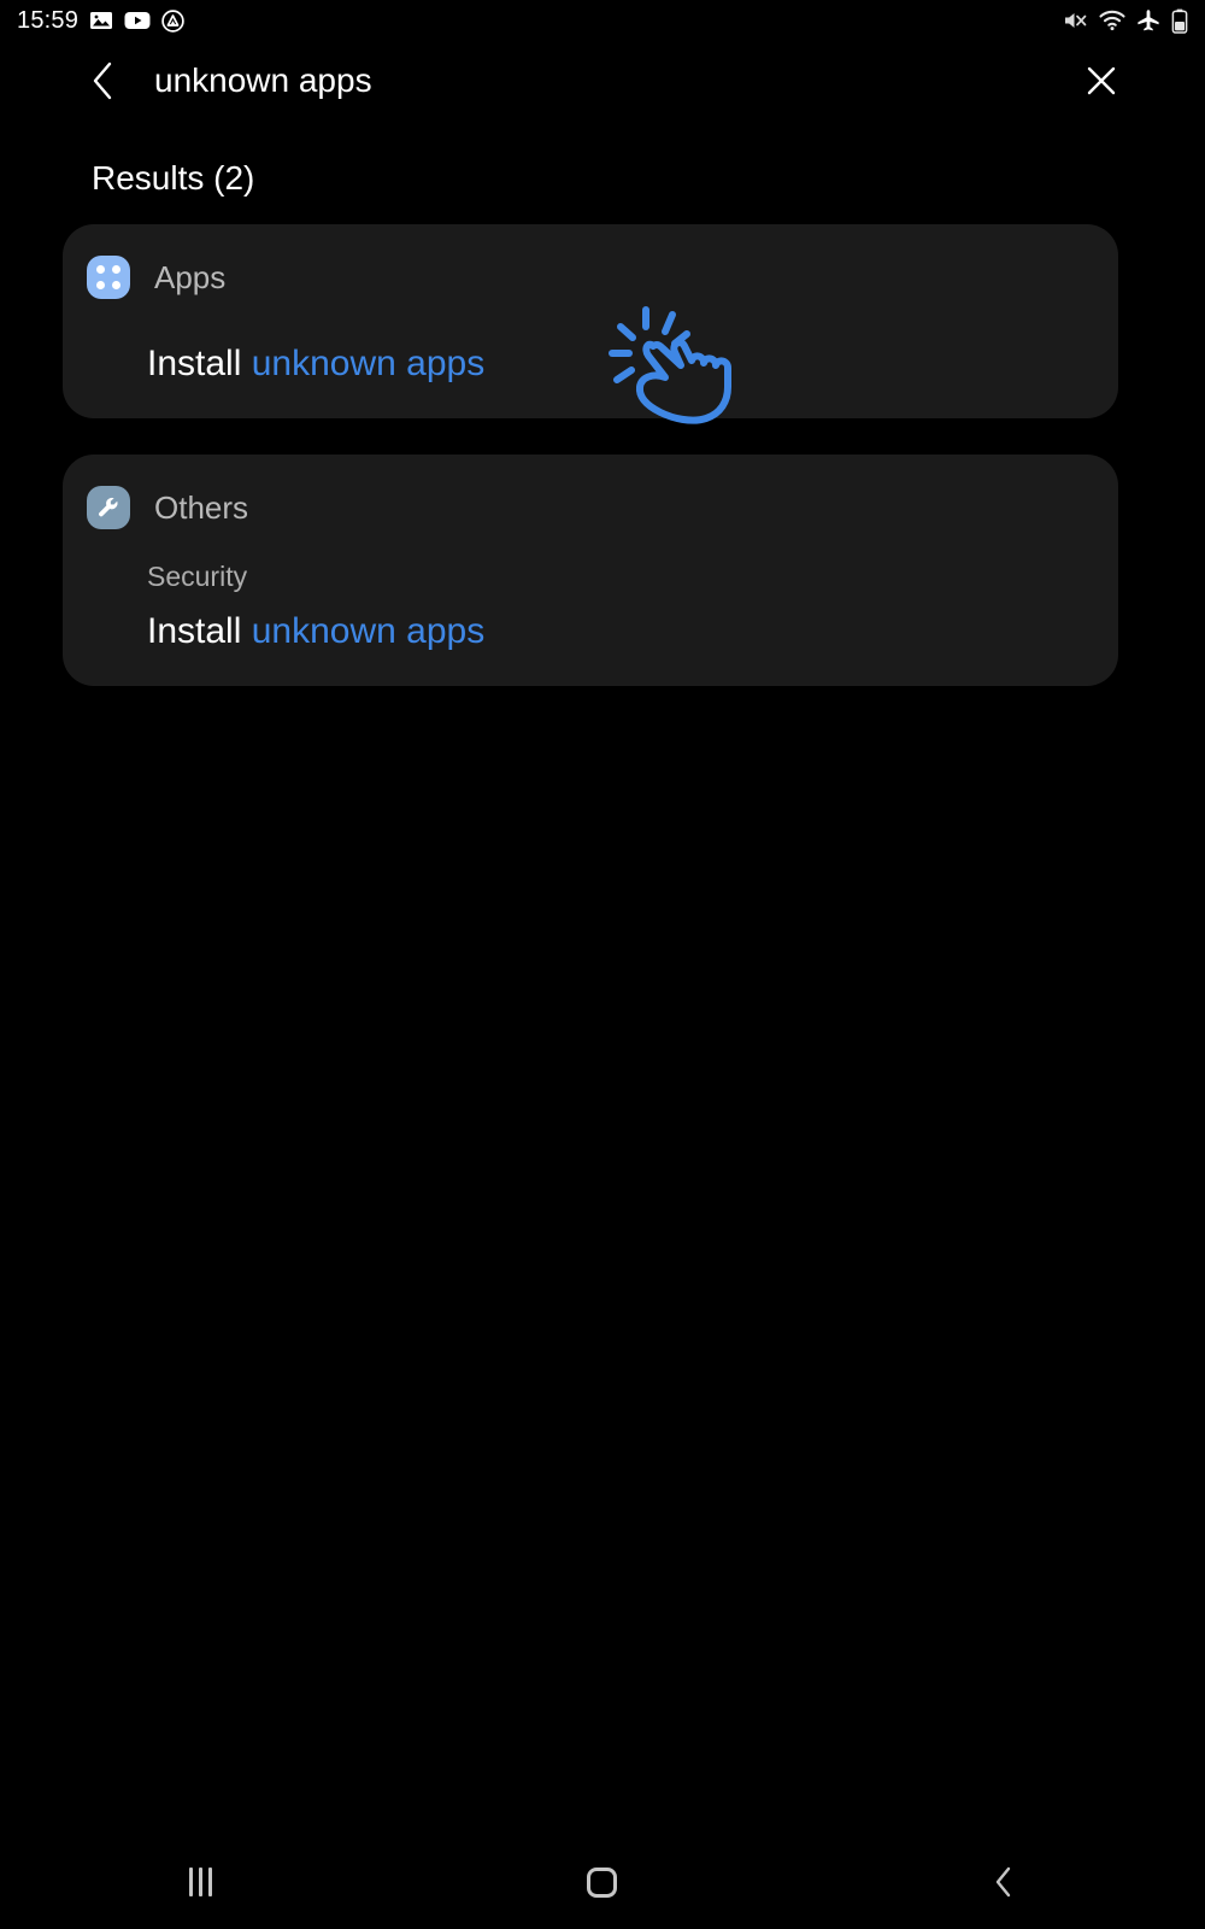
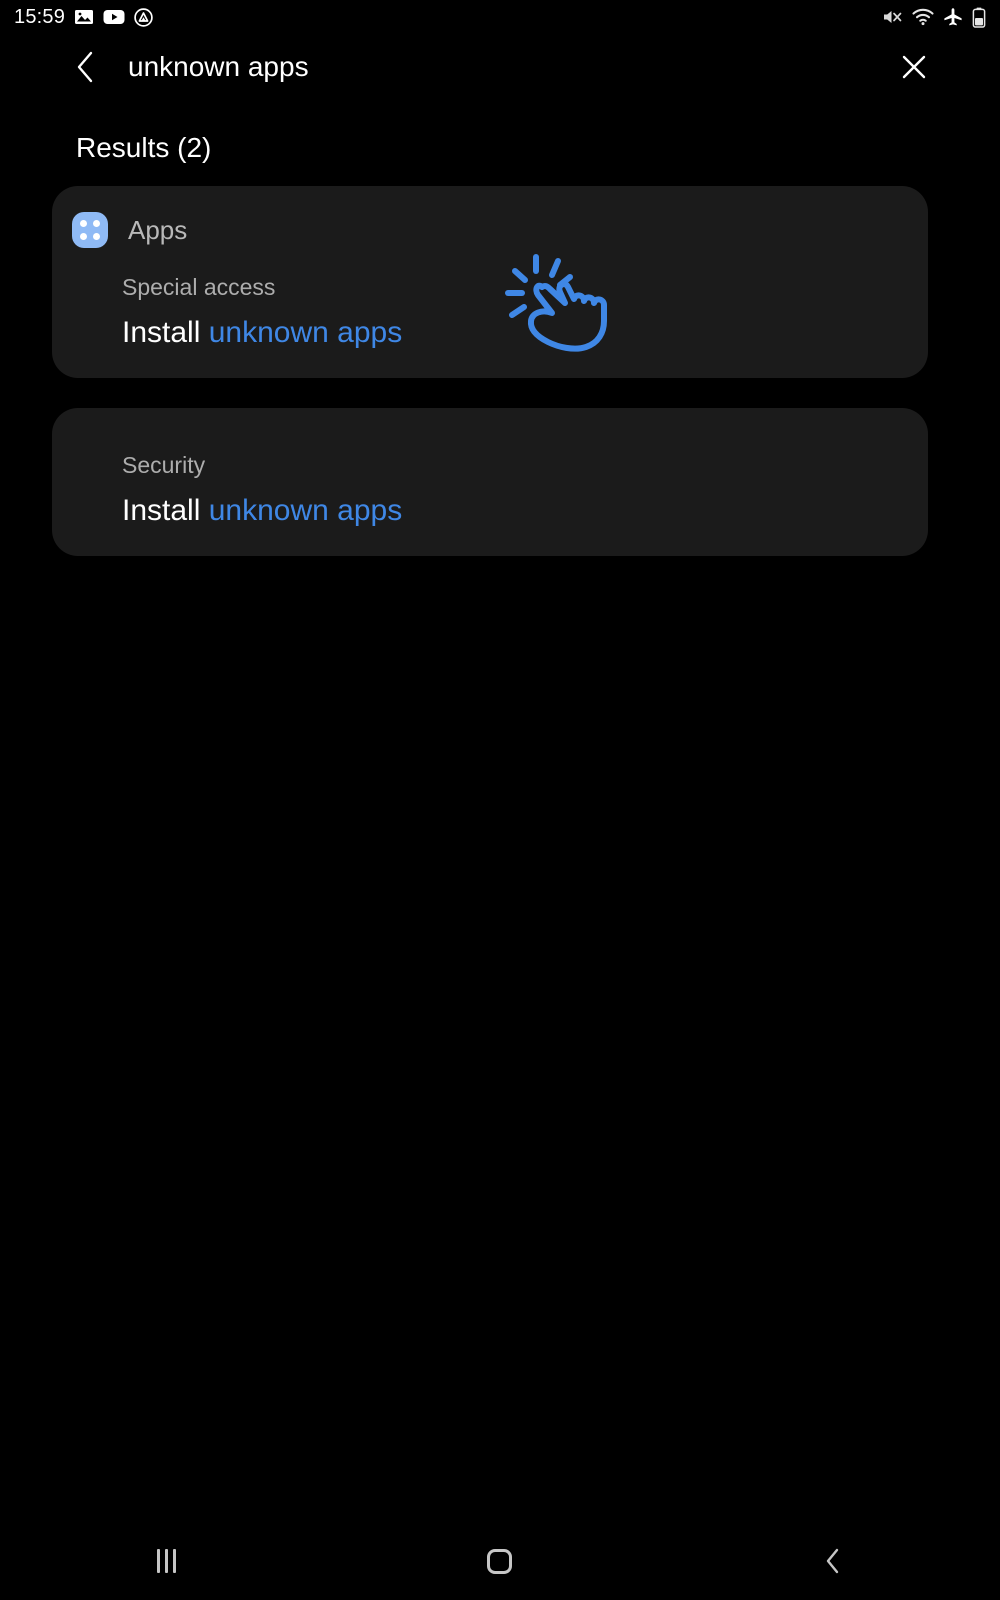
  15:59
  unknown apps
  Results (2)
  Apps
+ Special access
  Install unknown apps
- Others
  Security
  Install unknown apps
